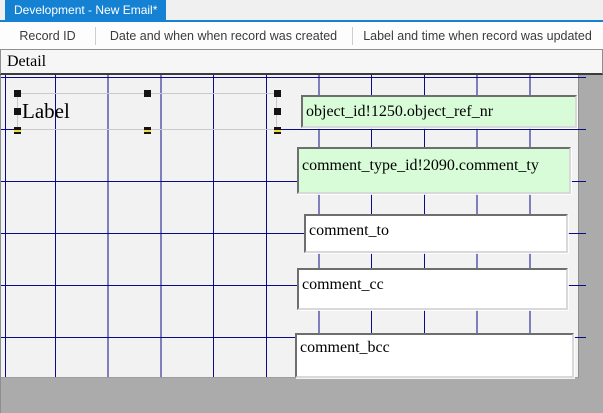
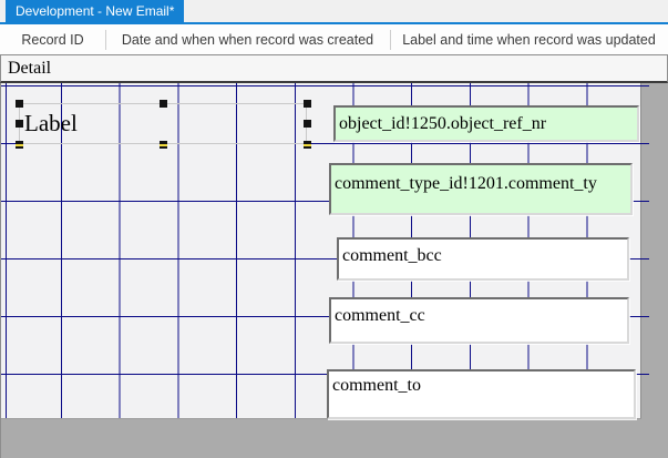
  Development - New Email*
  Record ID
  Date and when when record was created
  Label and time when record was updated
  Detail
  Label
  object_id!1250.object_ref_nr
- comment_type_id!2090.comment_ty
+ comment_type_id!1201.comment_ty
- comment_to
+ comment_bcc
  comment_cc
- comment_bcc
+ comment_to
